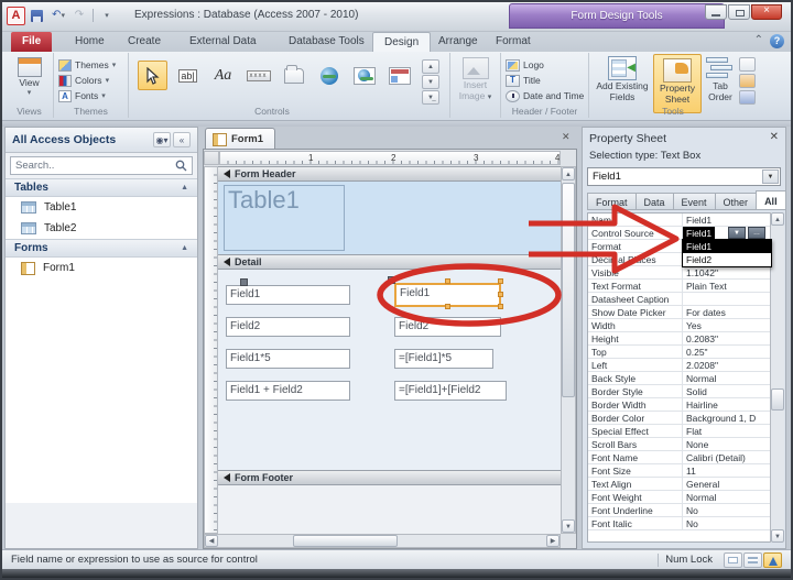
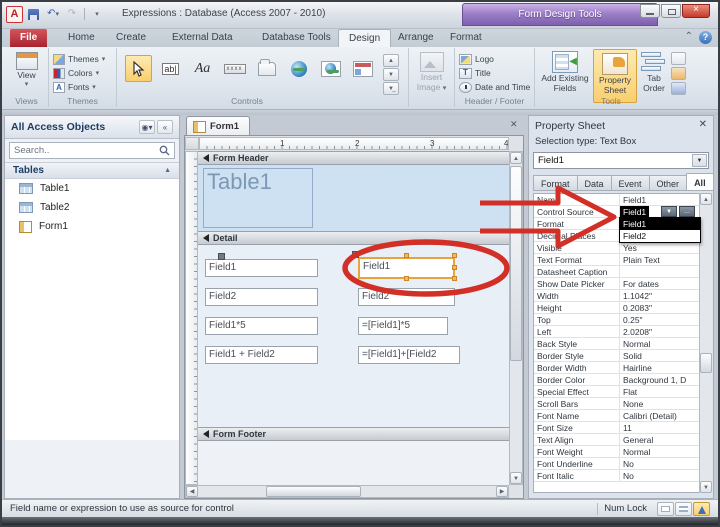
  A
  ↷
  Expressions : Database (Access 2007 - 2010)
  Form Design Tools
  ×
  File
  Home
  Create
  External Data
  Database Tools
  Design
  Arrange
  Format
  ⌃
  ?
  View
  Views
  Themes
  Colors
  A
  Fonts
  Themes
  ab|
  Aa
  Controls
  Insert
  Image
  Logo
  Title
  Date and Time
  Header / Footer
  Add Existing
  Fields
  Property
  Sheet
  Tab
  Order
  Tools
  All Access Objects
  ◉▾
  «
  Search..
  Tables
  Table1
  Table2
- Forms
  Form1
  Form1
  ✕
  1
  2
  3
  4
  Form Header
  Table1
  Detail
  Field1
  Field1
  Field2
  Field2
  Field1*5
  =[Field1]*5
  Field1 + Field2
  =[Field1]+[Field2
  Form Footer
  Property Sheet
  ✕
  Selection type: Text Box
  Field1
  Format
  Data
  Event
  Other
  All
  Nam
  Field1
  Control Source
  Field1
  Format
  Visibl
- 1.1042"
+ Yes
  Text Format
  Plain Text
  Datasheet Caption
  Show Date Picker
  For dates
  Width
- Yes
+ 1.1042"
  Height
  0.2083"
  Top
  0.25"
  Left
  2.0208"
  Back Style
  Normal
  Border Style
  Solid
  Border Width
  Hairline
  Border Color
  Background 1, D
  Special Effect
  Flat
  Scroll Bars
  None
  Font Name
  Calibri (Detail)
  Font Size
  11
  Text Align
  General
  Font Weight
  Normal
  Font Underline
  No
  Font Italic
  No
  Field1
  Field2
  Field name or expression to use as source for control
  Num Lock
